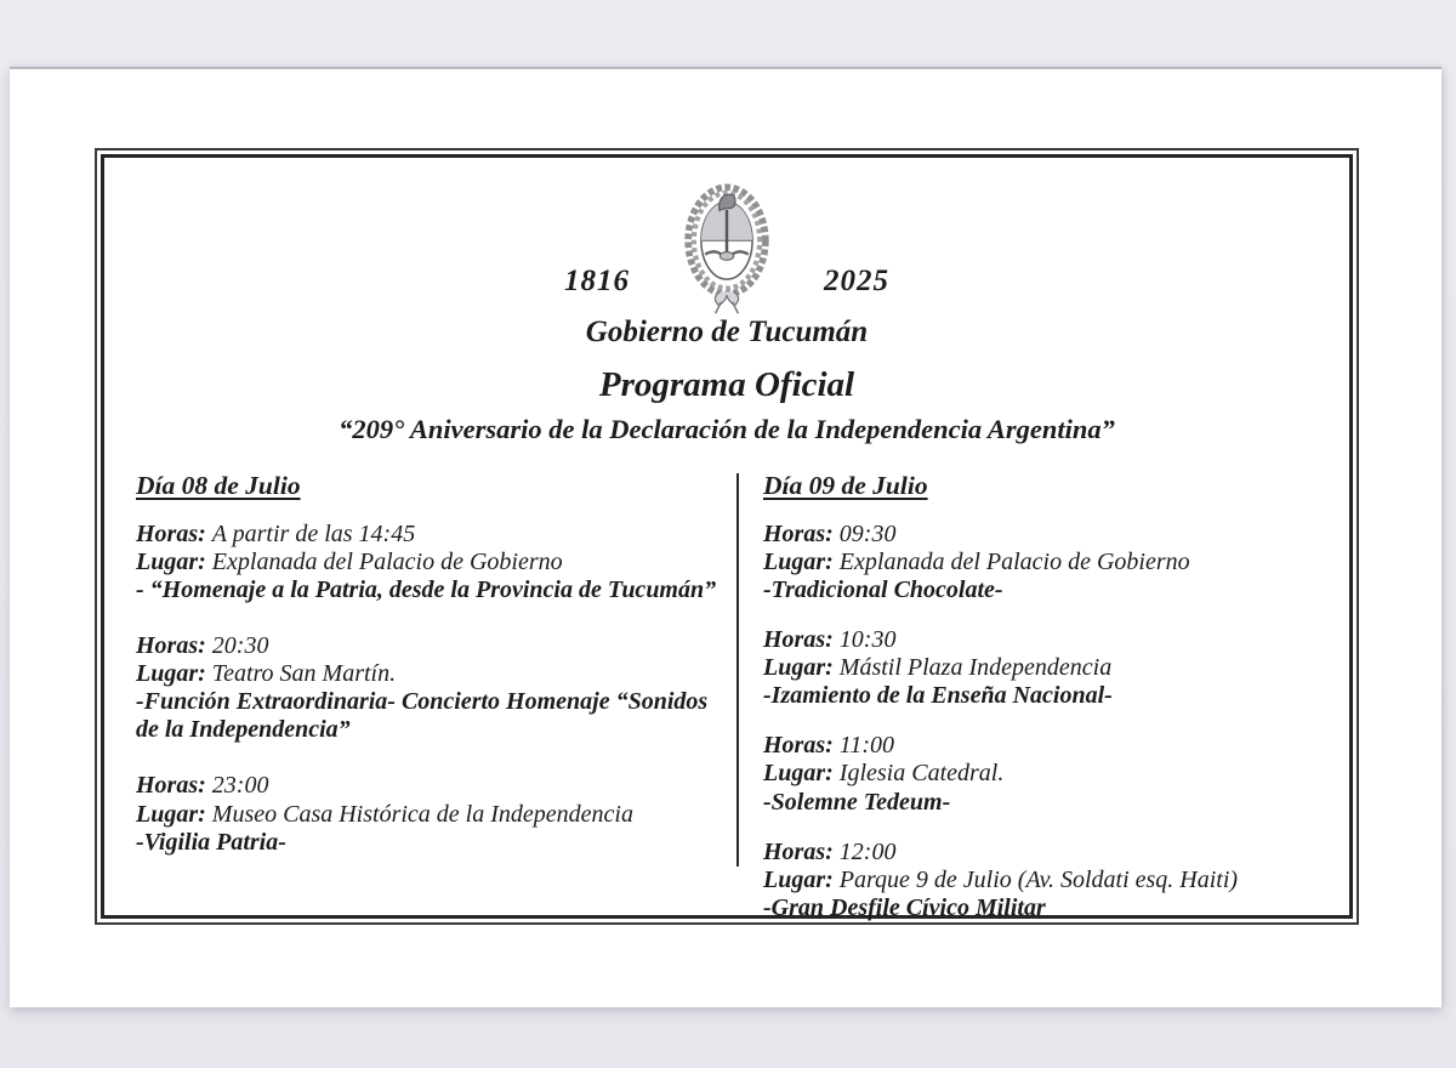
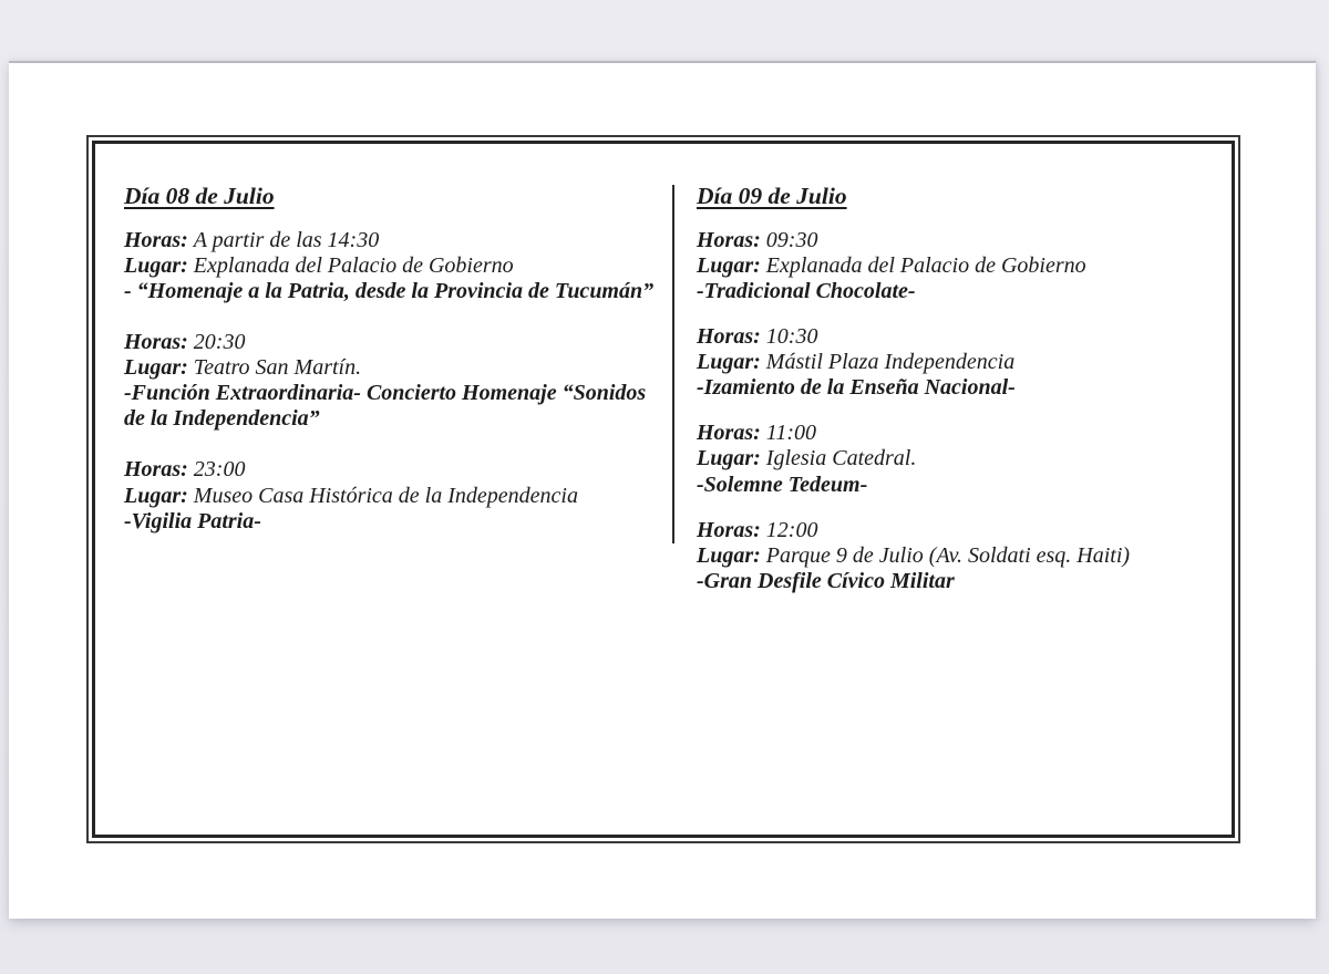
- 1816
- 2025
- Gobierno de Tucumán
- Programa Oficial
- “209° Aniversario de la Declaración de la Independencia Argentina”
  Día 08 de Julio
- Horas: A partir de las 14:45
+ Horas: A partir de las 14:30
  Lugar: Explanada del Palacio de Gobierno
  - “Homenaje a la Patria, desde la Provincia de Tucumán”
  Horas: 20:30
  Lugar: Teatro San Martín.
  -Función Extraordinaria- Concierto Homenaje “Sonidos de la Independencia”
  Horas: 23:00
  Lugar: Museo Casa Histórica de la Independencia
  -Vigilia Patria-
  Día 09 de Julio
  Horas: 09:30
  Lugar: Explanada del Palacio de Gobierno
  -Tradicional Chocolate-
  Horas: 10:30
  Lugar: Mástil Plaza Independencia
  -Izamiento de la Enseña Nacional-
  Horas: 11:00
  Lugar: Iglesia Catedral.
  -Solemne Tedeum-
  Horas: 12:00
  Lugar: Parque 9 de Julio (Av. Soldati esq. Haiti)
  -Gran Desfile Cívico Militar
